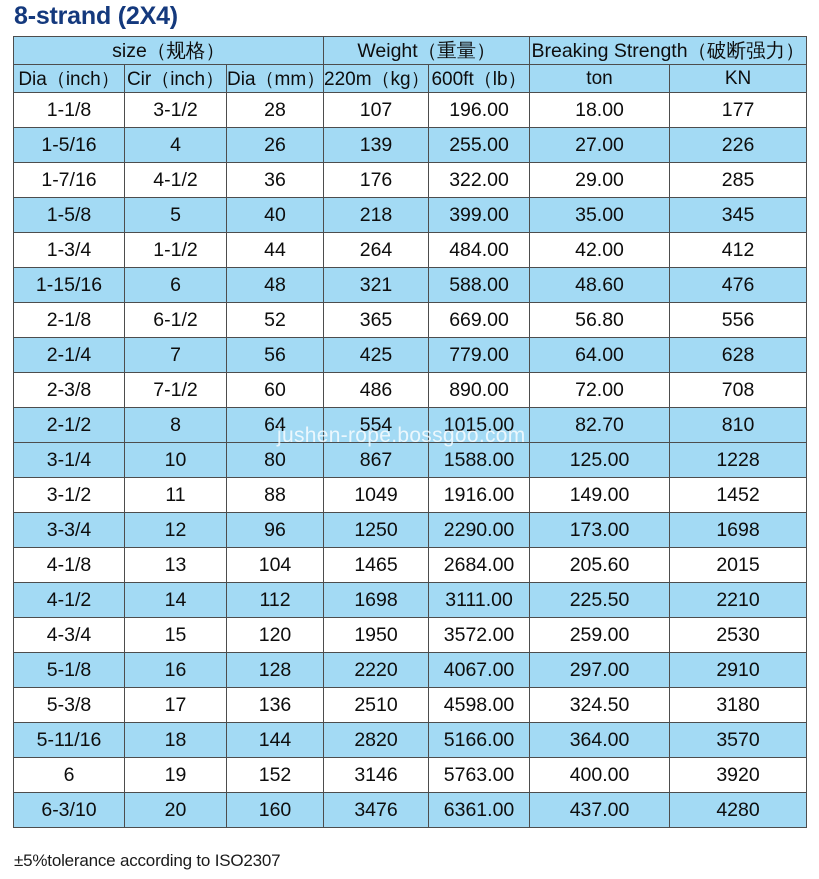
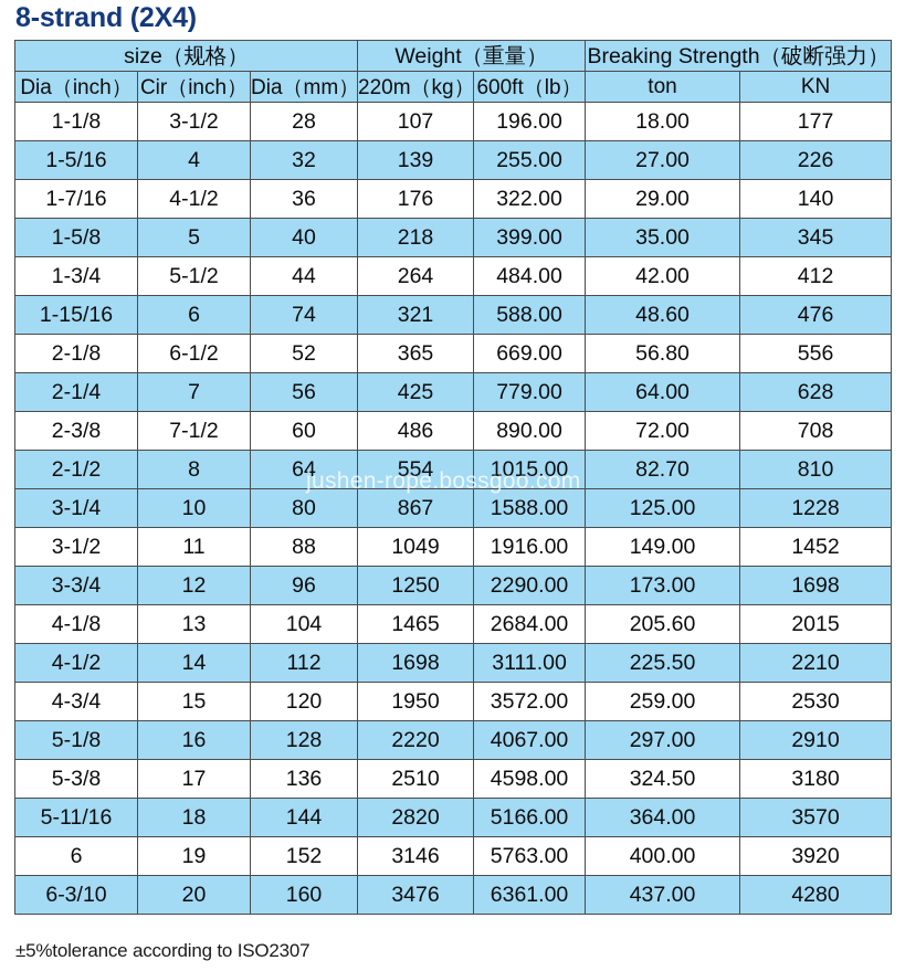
  8-strand (2X4)
  size（规格）	Weight（重量）	Breaking Strength（破断强力）
  Dia（inch）	Cir（inch）	Dia（mm）	220m（kg）	600ft（lb）	ton	KN
  1-1/8	3-1/2	28	107	196.00	18.00	177
- 1-5/16	4	26	139	255.00	27.00	226
+ 1-5/16	4	32	139	255.00	27.00	226
- 1-7/16	4-1/2	36	176	322.00	29.00	285
+ 1-7/16	4-1/2	36	176	322.00	29.00	140
  1-5/8	5	40	218	399.00	35.00	345
- 1-3/4	1-1/2	44	264	484.00	42.00	412
+ 1-3/4	5-1/2	44	264	484.00	42.00	412
- 1-15/16	6	48	321	588.00	48.60	476
+ 1-15/16	6	74	321	588.00	48.60	476
  2-1/8	6-1/2	52	365	669.00	56.80	556
  2-1/4	7	56	425	779.00	64.00	628
  2-3/8	7-1/2	60	486	890.00	72.00	708
  2-1/2	8	64	554	1015.00	82.70	810
  3-1/4	10	80	867	1588.00	125.00	1228
  3-1/2	11	88	1049	1916.00	149.00	1452
  3-3/4	12	96	1250	2290.00	173.00	1698
  4-1/8	13	104	1465	2684.00	205.60	2015
  4-1/2	14	112	1698	3111.00	225.50	2210
  4-3/4	15	120	1950	3572.00	259.00	2530
  5-1/8	16	128	2220	4067.00	297.00	2910
  5-3/8	17	136	2510	4598.00	324.50	3180
  5-11/16	18	144	2820	5166.00	364.00	3570
  6	19	152	3146	5763.00	400.00	3920
  6-3/10	20	160	3476	6361.00	437.00	4280
  jushen-rope.bossgoo.com
  ±5%tolerance according to ISO2307
